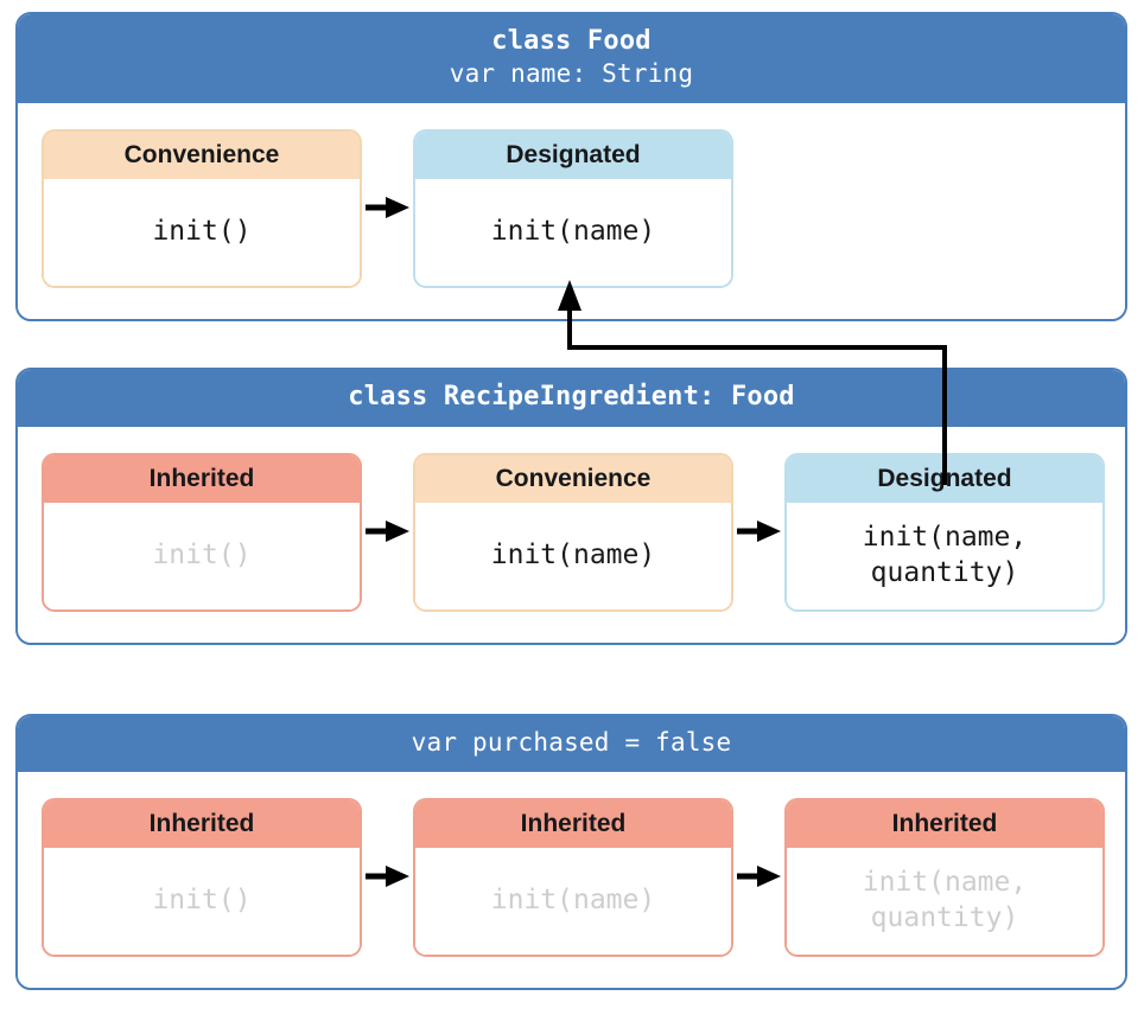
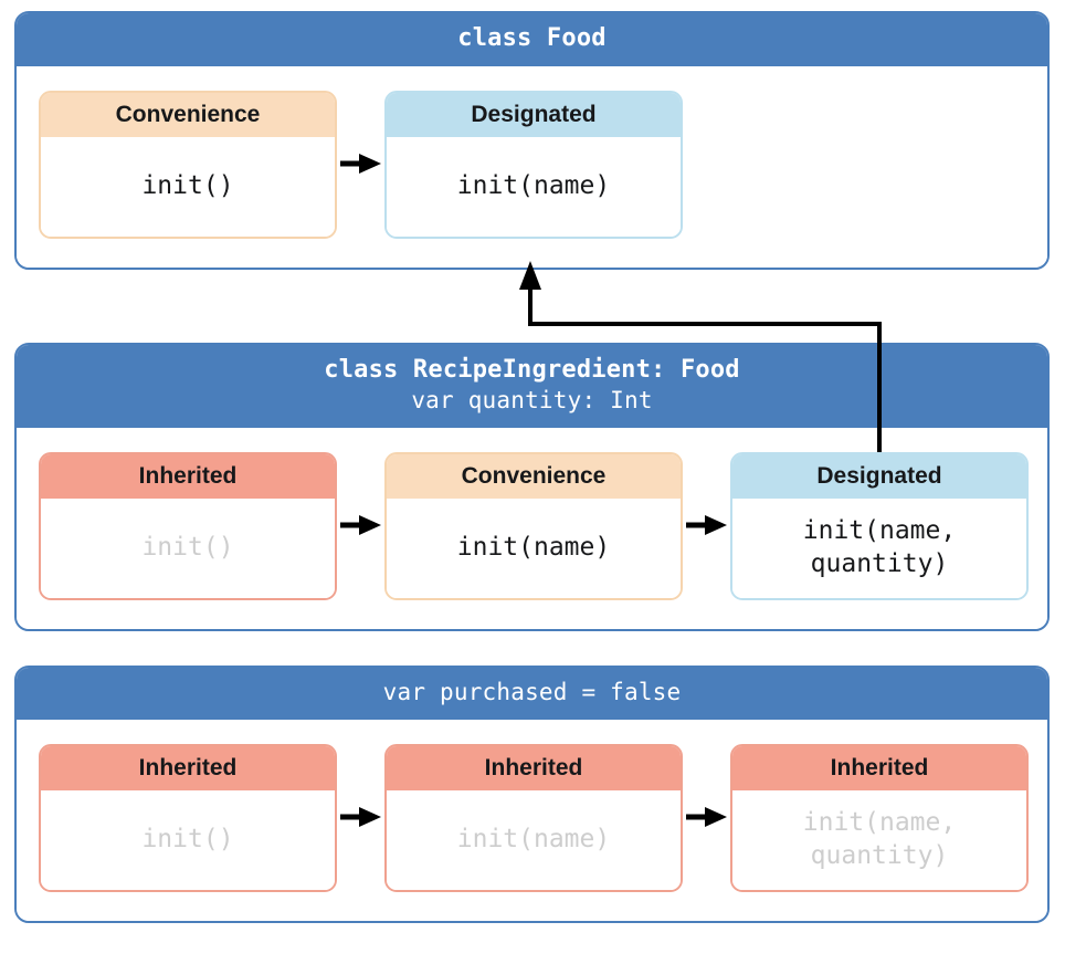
  class Food
- var name: String
  Convenience
  init()
  Designated
  init(name)
  class RecipeIngredient: Food
+ var quantity: Int
  Inherited
  init()
  Convenience
  init(name)
  Designated
  init(name,
  quantity)
  var purchased = false
  Inherited
  init()
  Inherited
  init(name)
  Inherited
  init(name,
  quantity)
